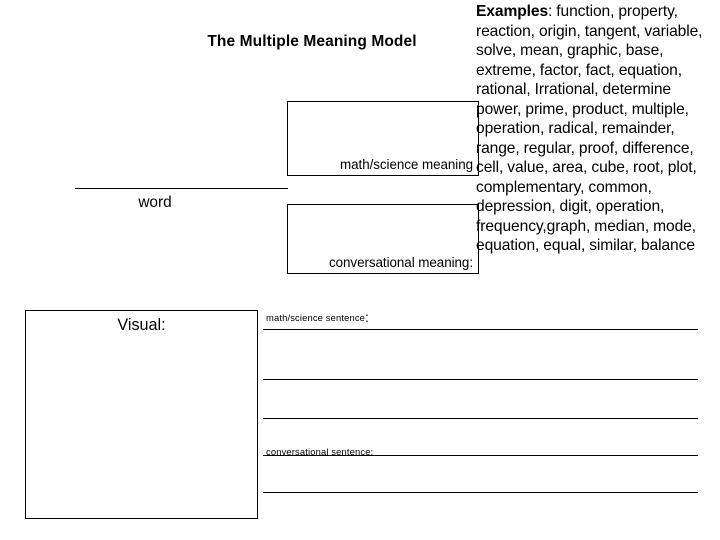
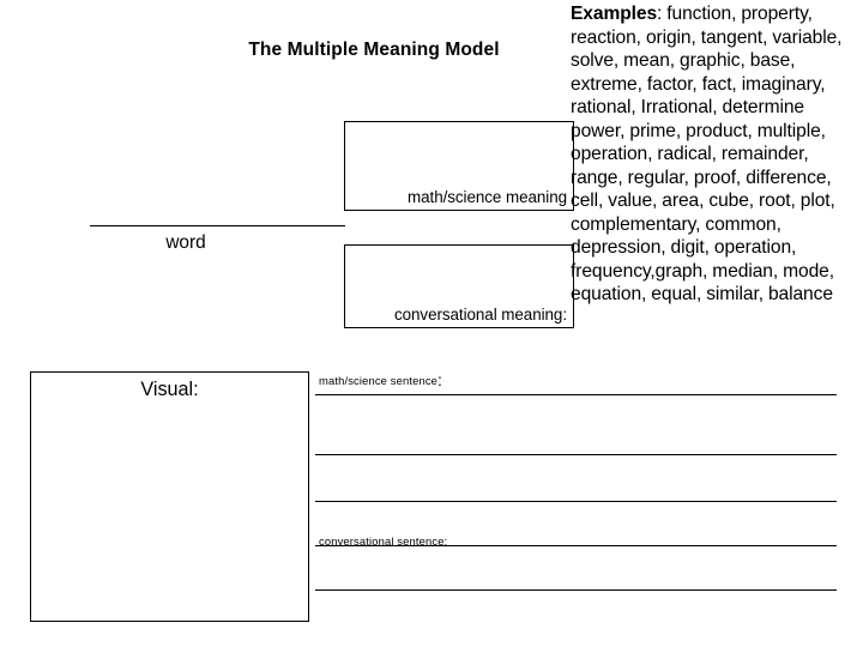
  The Multiple Meaning Model
- Examples: function, property, reaction, origin, tangent, variable, solve, mean, graphic, base, extreme, factor, fact, equation, rational, Irrational, determine power, prime, product, multiple, operation, radical, remainder, range, regular, proof, difference, cell, value, area, cube, root, plot, complementary, common, depression, digit, operation, frequency,graph, median, mode, equation, equal, similar, balance
+ Examples: function, property, reaction, origin, tangent, variable, solve, mean, graphic, base, extreme, factor, fact, imaginary, rational, Irrational, determine power, prime, product, multiple, operation, radical, remainder, range, regular, proof, difference, cell, value, area, cube, root, plot, complementary, common, depression, digit, operation, frequency,graph, median, mode, equation, equal, similar, balance
  math/science meaning
  conversational meaning:
  word
  Visual:
  math/science sentence:
  conversational sentence:
